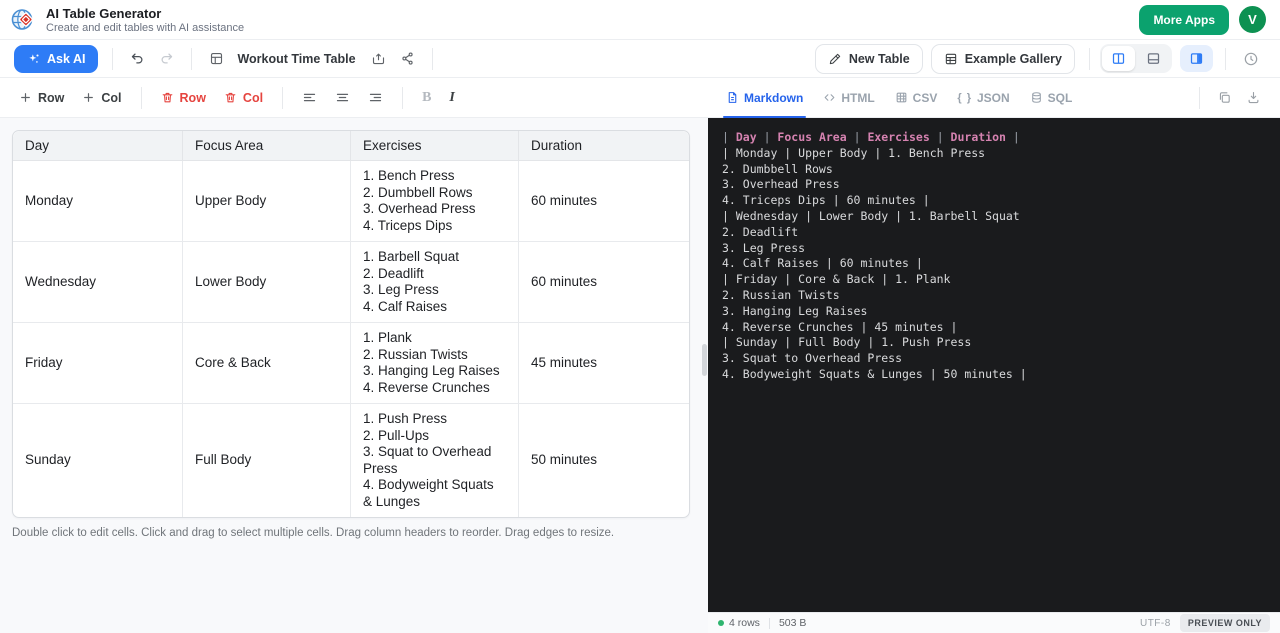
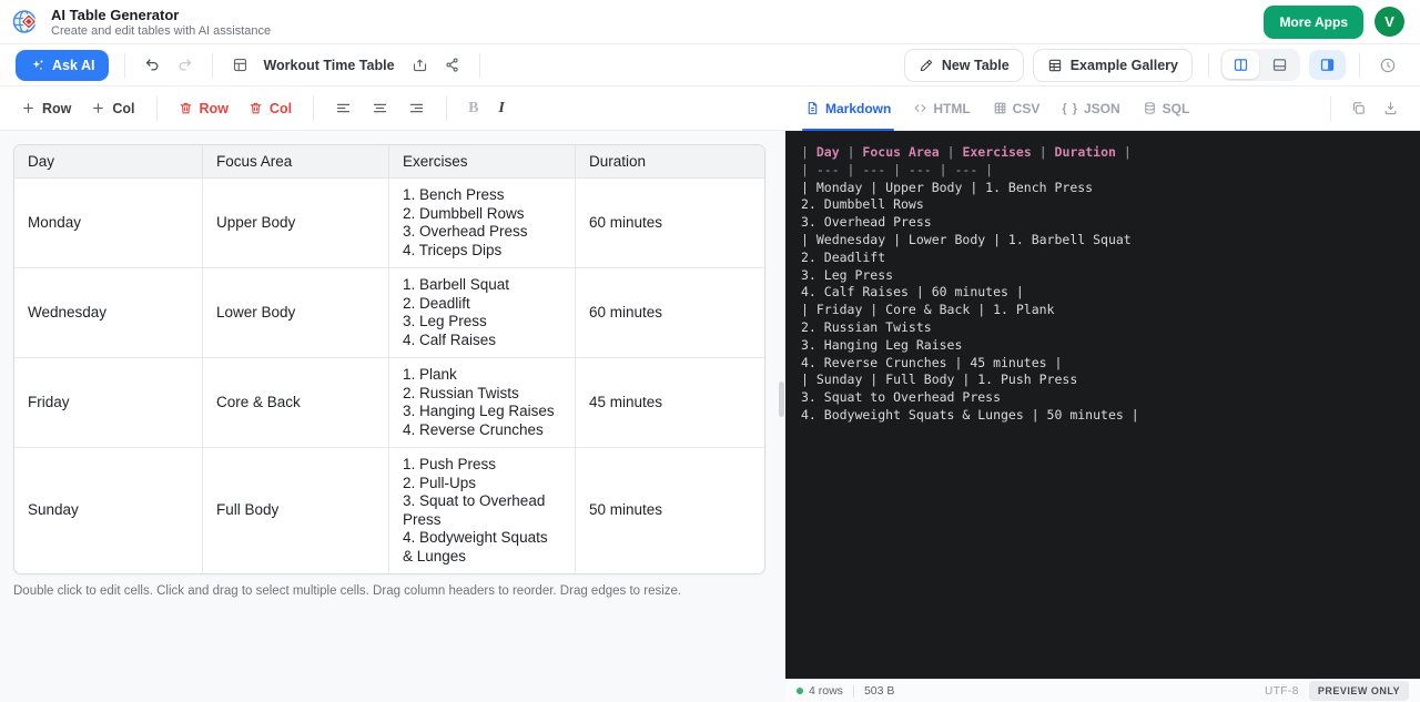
  AI Table Generator
  Create and edit tables with AI assistance
  More Apps
  V
  Ask AI
  Workout Time Table
  New Table
  Example Gallery
  Row
  Col
  Row
  Col
  B
  I
  Day	Focus Area	Exercises	Duration
  Monday	Upper Body	1. Bench Press 2. Dumbbell Rows 3. Overhead Press 4. Triceps Dips	60 minutes
  Wednesday	Lower Body	1. Barbell Squat 2. Deadlift 3. Leg Press 4. Calf Raises	60 minutes
  Friday	Core & Back	1. Plank 2. Russian Twists 3. Hanging Leg Raises 4. Reverse Crunches	45 minutes
  Sunday	Full Body	1. Push Press 2. Pull-Ups 3. Squat to Overhead Press 4. Bodyweight Squats & Lunges	50 minutes
  Double click to edit cells. Click and drag to select multiple cells. Drag column headers to reorder. Drag edges to resize.
  Markdown
  HTML
  CSV
  { }
  JSON
  SQL
  | Day | Focus Area | Exercises | Duration |
+ | --- | --- | --- | --- |
  | Monday | Upper Body | 1. Bench Press
  2. Dumbbell Rows
  3. Overhead Press
- 4. Triceps Dips | 60 minutes |
  | Wednesday | Lower Body | 1. Barbell Squat
  2. Deadlift
  3. Leg Press
  4. Calf Raises | 60 minutes |
  | Friday | Core & Back | 1. Plank
  2. Russian Twists
  3. Hanging Leg Raises
  4. Reverse Crunches | 45 minutes |
  | Sunday | Full Body | 1. Push Press
  3. Squat to Overhead Press
  4. Bodyweight Squats & Lunges | 50 minutes |
  4 rows
  503 B
  UTF-8
  PREVIEW ONLY
